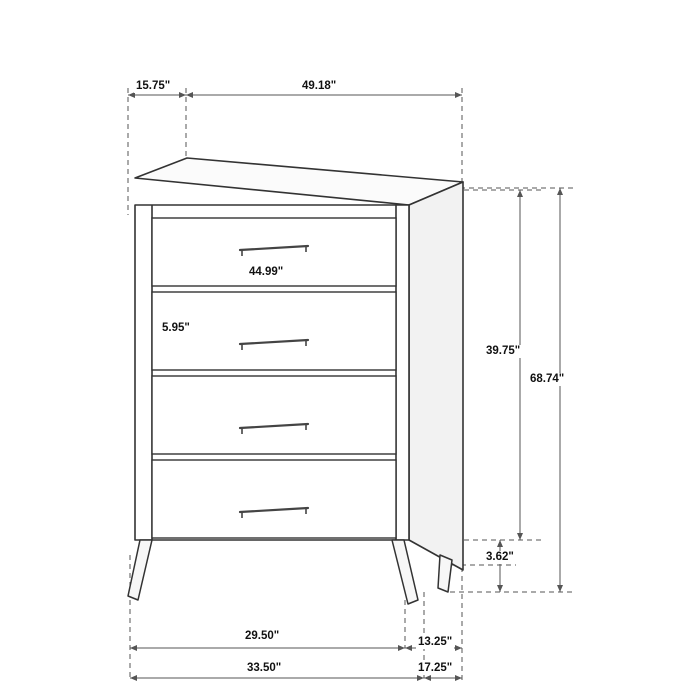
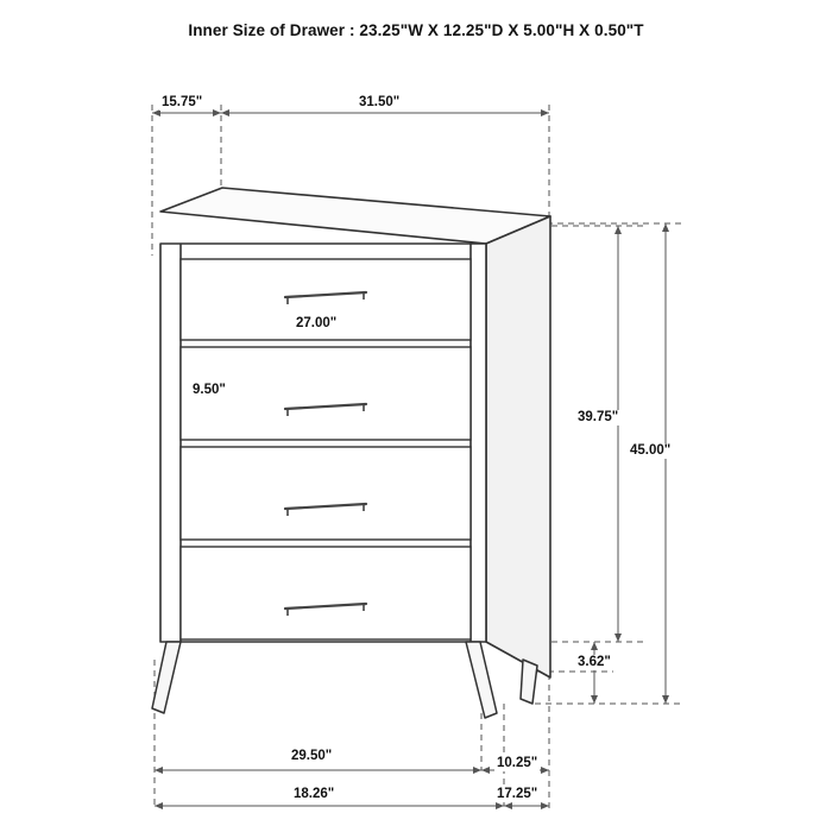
+ Inner Size of Drawer : 23.25"W X 12.25"D X 5.00"H X 0.50"T
  15.75"
- 49.18"
+ 31.50"
- 44.99"
+ 27.00"
- 5.95"
+ 9.50"
  39.75"
- 68.74"
+ 45.00"
  3.62"
  29.50"
- 13.25"
+ 10.25"
- 33.50"
+ 18.26"
  17.25"
